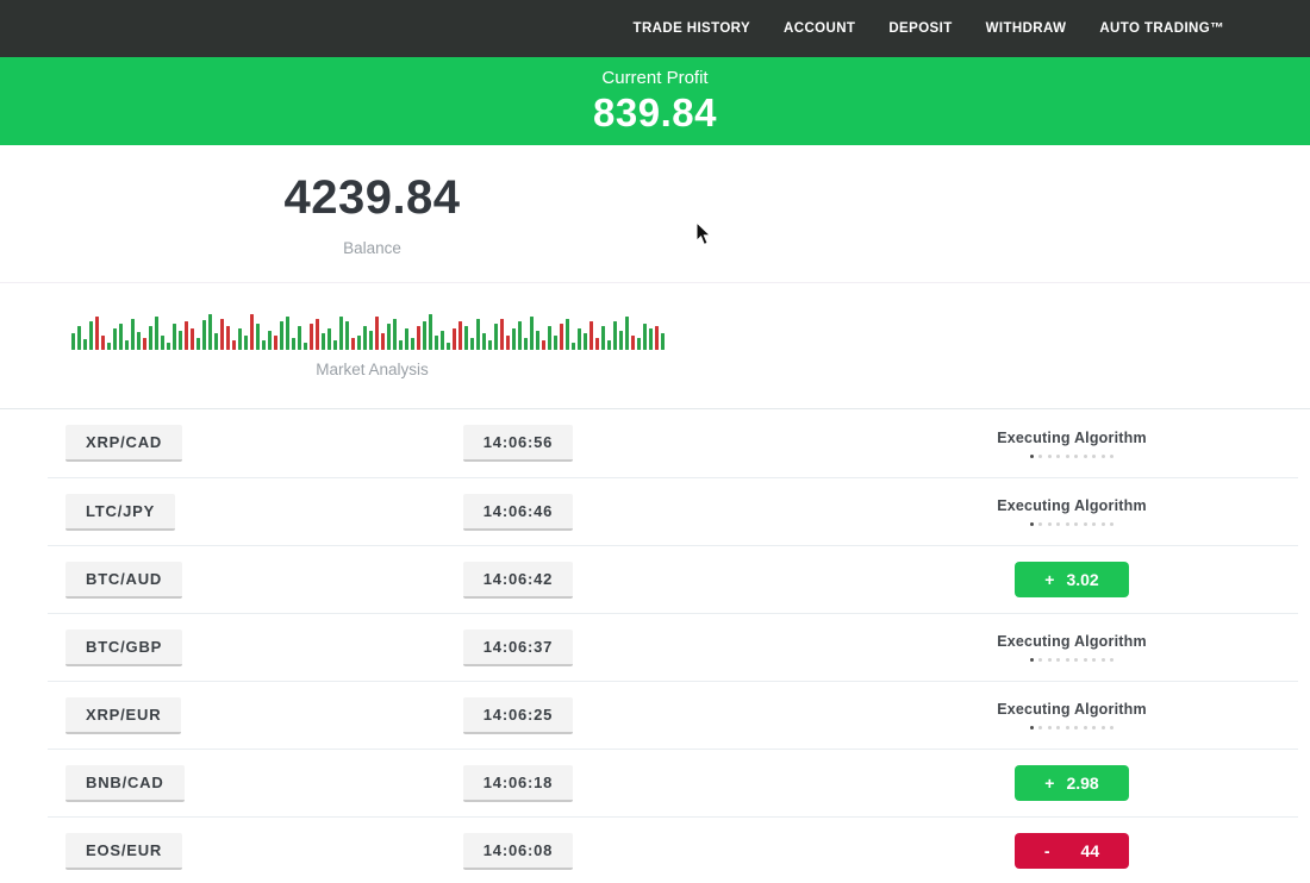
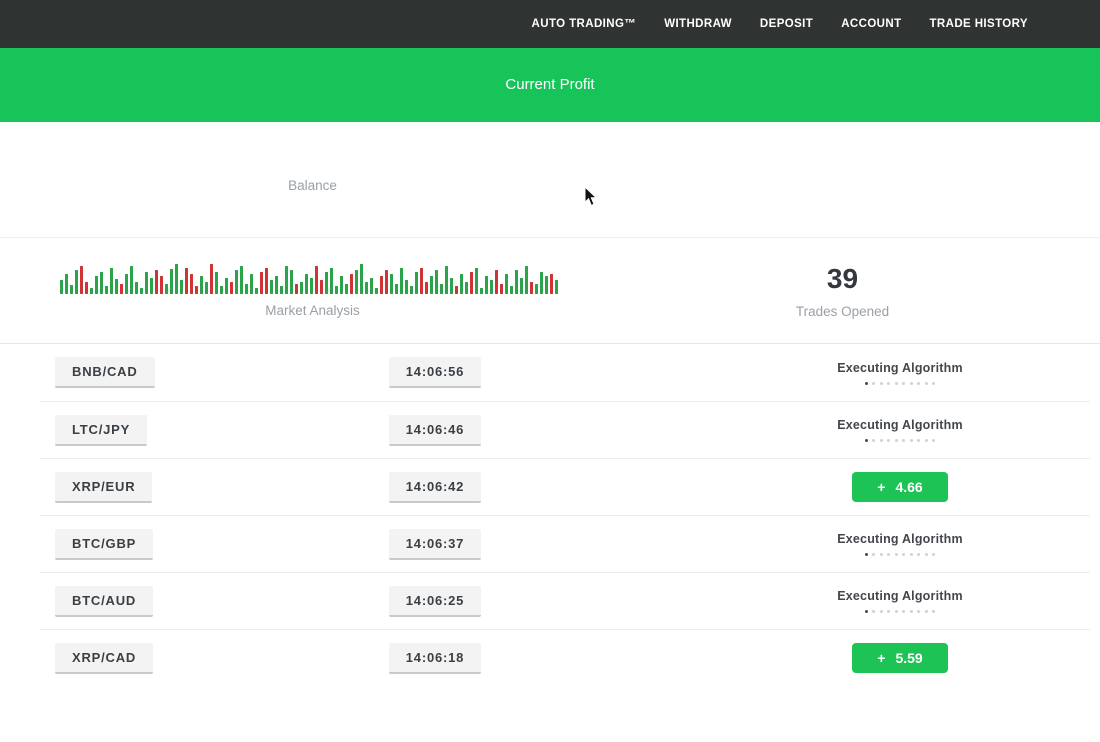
- TRADE HISTORY
+ AUTO TRADING™
- ACCOUNT
+ WITHDRAW
  DEPOSIT
- WITHDRAW
+ ACCOUNT
- AUTO TRADING™
+ TRADE HISTORY
  Current Profit
- 839.84
- 4239.84
  Balance
  Market Analysis
+ 39
+ Trades Opened
- XRP/CAD
+ BNB/CAD
  14:06:56
  Executing Algorithm
  LTC/JPY
  14:06:46
  Executing Algorithm
- BTC/AUD
+ XRP/EUR
  14:06:42
  +
- 3.02
+ 4.66
  BTC/GBP
  14:06:37
  Executing Algorithm
- XRP/EUR
+ BTC/AUD
  14:06:25
  Executing Algorithm
- BNB/CAD
+ XRP/CAD
  14:06:18
  +
- 2.98
+ 5.59
- EOS/EUR
- 14:06:08
- -
- 44
